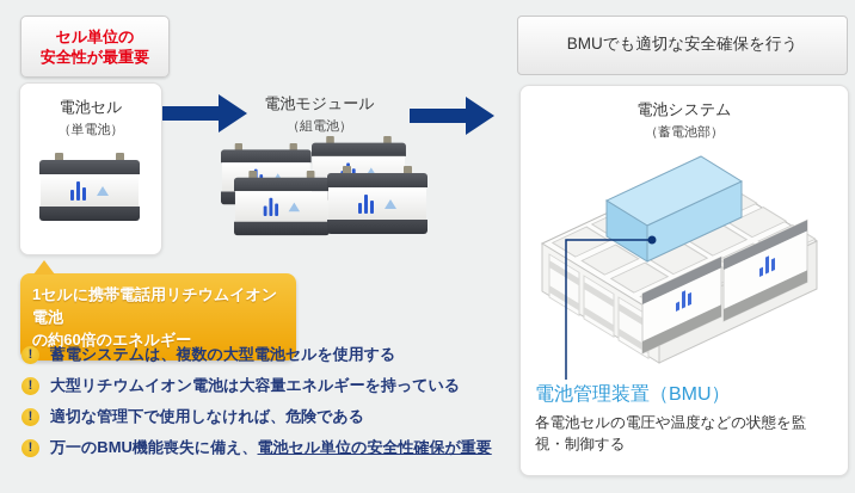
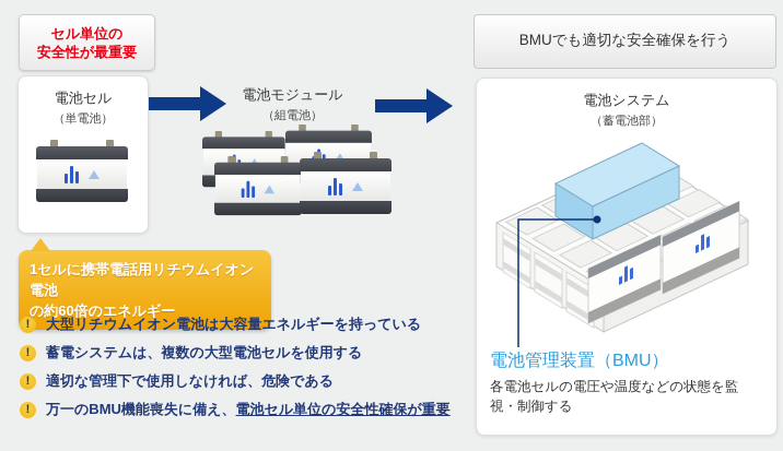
  セル単位の
  安全性が最重要
  電池セル
  （単電池）
  電池モジュール
  （組電池）
  BMUでも適切な安全確保を行う
  電池システム
  （蓄電池部）
  電池管理装置（BMU）
  各電池セルの電圧や温度などの状態を監視・制御する
  1セルに携帯電話用リチウムイオン電池
  の約60倍のエネルギー
  !
- 蓄電システムは、複数の大型電池セルを使用する
+ 大型リチウムイオン電池は大容量エネルギーを持っている
  !
- 大型リチウムイオン電池は大容量エネルギーを持っている
+ 蓄電システムは、複数の大型電池セルを使用する
  !
  適切な管理下で使用しなければ、危険である
  !
  万一のBMU機能喪失に備え、電池セル単位の安全性確保が重要
